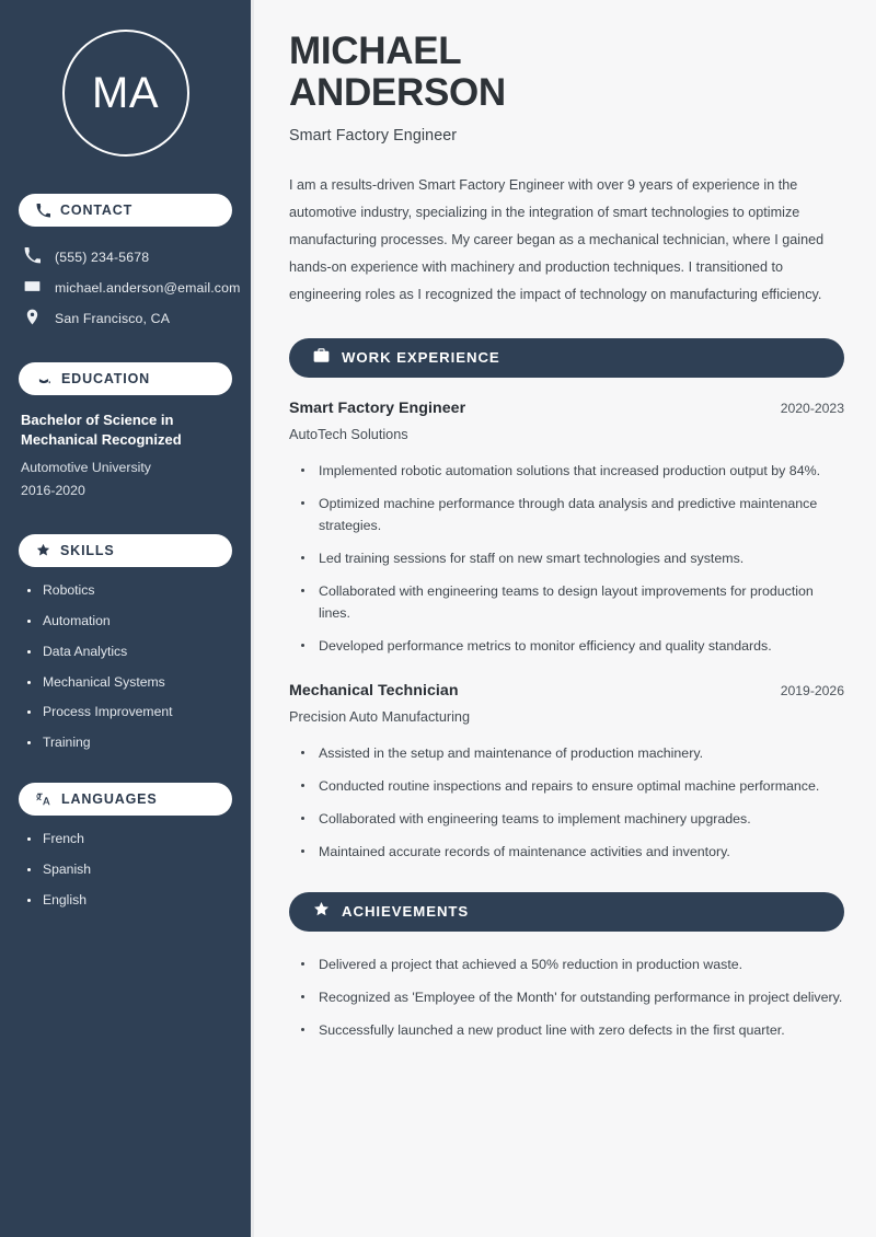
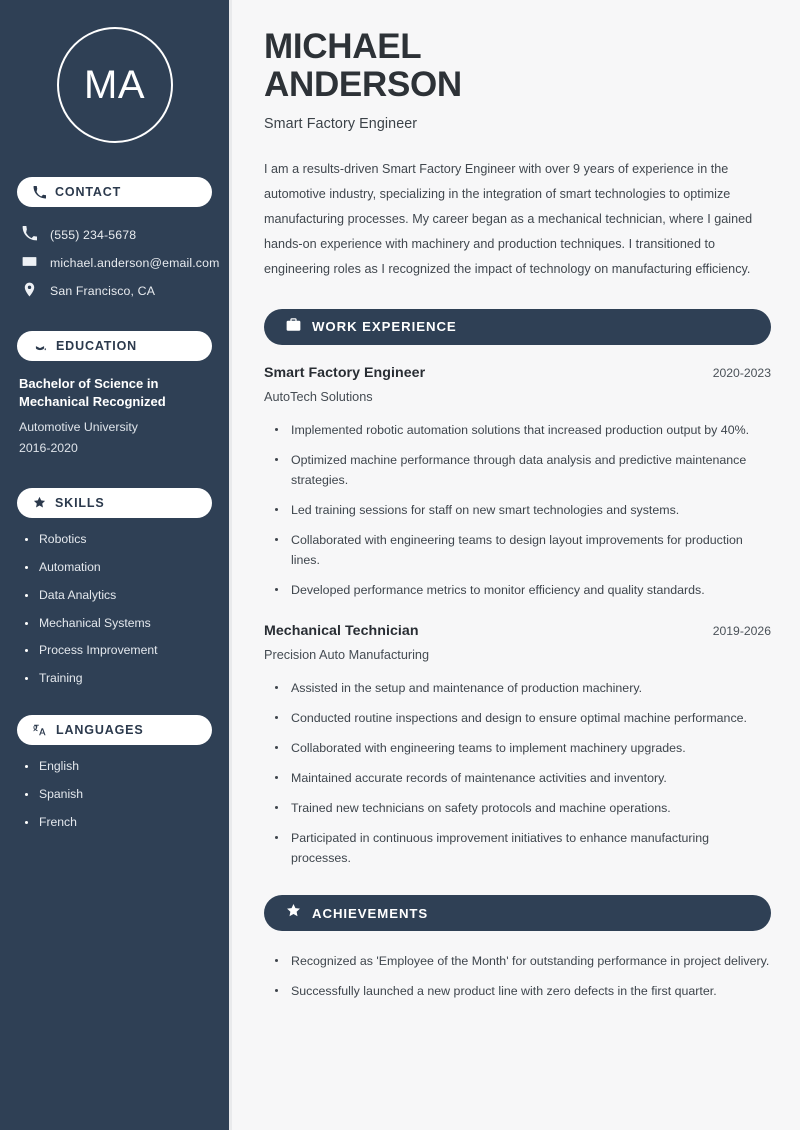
  MA
  CONTACT
  (555) 234-5678
  michael.anderson@email.com
  San Francisco, CA
  EDUCATION
  Bachelor of Science in Mechanical Recognized
  Automotive University
  2016-2020
  SKILLS
  Robotics
  Automation
  Data Analytics
  Mechanical Systems
  Process Improvement
  Training
  LANGUAGES
- French
+ English
  Spanish
- English
+ French
  MICHAEL
  ANDERSON
  Smart Factory Engineer
  I am a results-driven Smart Factory Engineer with over 9 years of experience in the automotive industry, specializing in the integration of smart technologies to optimize manufacturing processes. My career began as a mechanical technician, where I gained hands-on experience with machinery and production techniques. I transitioned to engineering roles as I recognized the impact of technology on manufacturing efficiency.
  WORK EXPERIENCE
  Smart Factory Engineer
  2020-2023
  AutoTech Solutions
- Implemented robotic automation solutions that increased production output by 84%.
+ Implemented robotic automation solutions that increased production output by 40%.
  Optimized machine performance through data analysis and predictive maintenance strategies.
  Led training sessions for staff on new smart technologies and systems.
  Collaborated with engineering teams to design layout improvements for production lines.
  Developed performance metrics to monitor efficiency and quality standards.
  Mechanical Technician
  2019-2026
  Precision Auto Manufacturing
  Assisted in the setup and maintenance of production machinery.
- Conducted routine inspections and repairs to ensure optimal machine performance.
+ Conducted routine inspections and design to ensure optimal machine performance.
  Collaborated with engineering teams to implement machinery upgrades.
  Maintained accurate records of maintenance activities and inventory.
+ Trained new technicians on safety protocols and machine operations.
+ Participated in continuous improvement initiatives to enhance manufacturing processes.
  ACHIEVEMENTS
- Delivered a project that achieved a 50% reduction in production waste.
  Recognized as 'Employee of the Month' for outstanding performance in project delivery.
  Successfully launched a new product line with zero defects in the first quarter.
